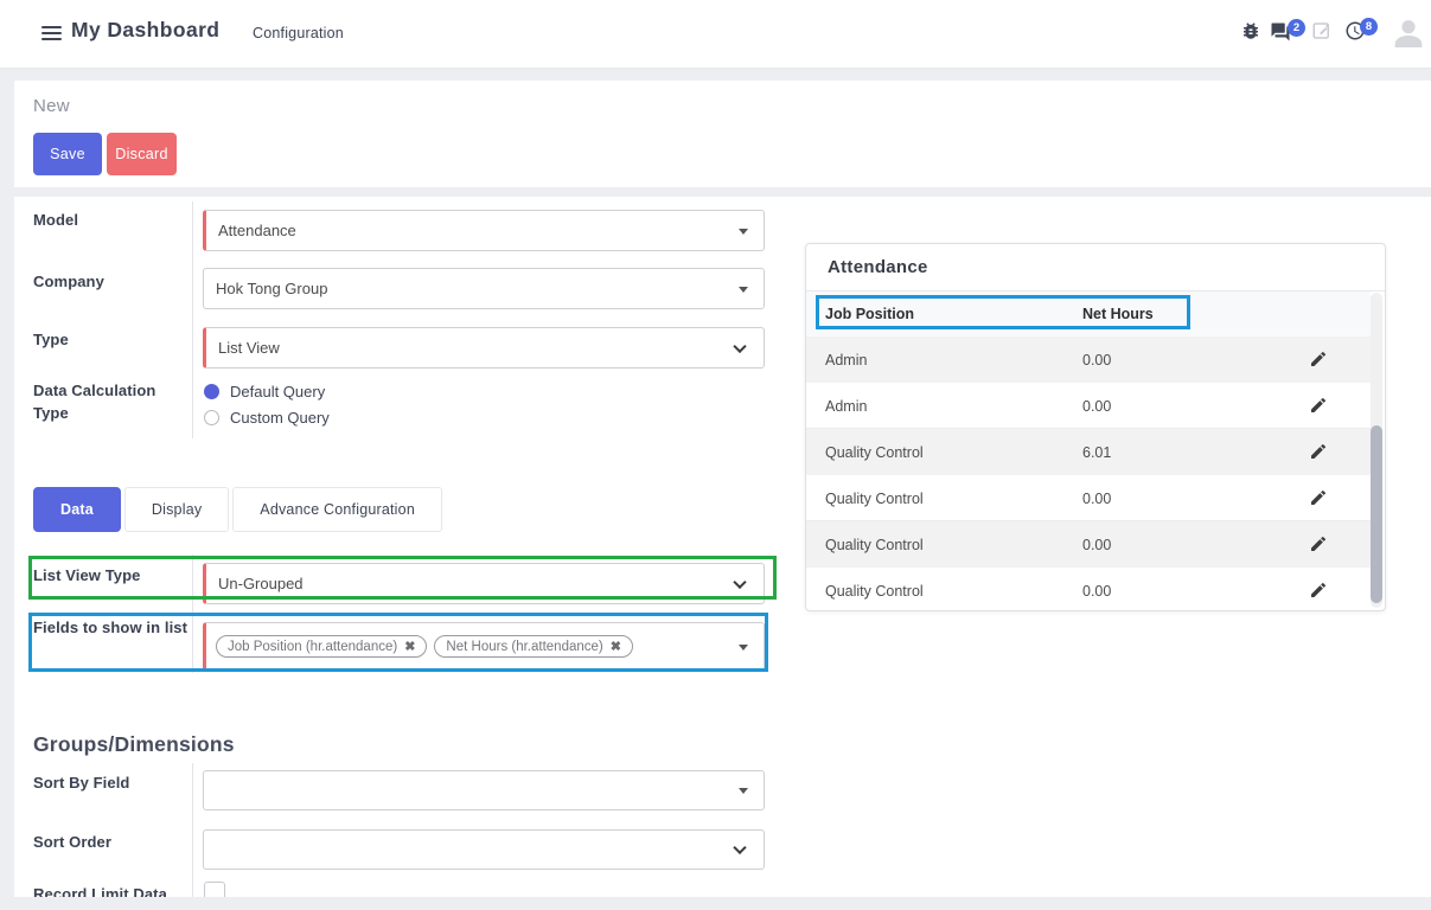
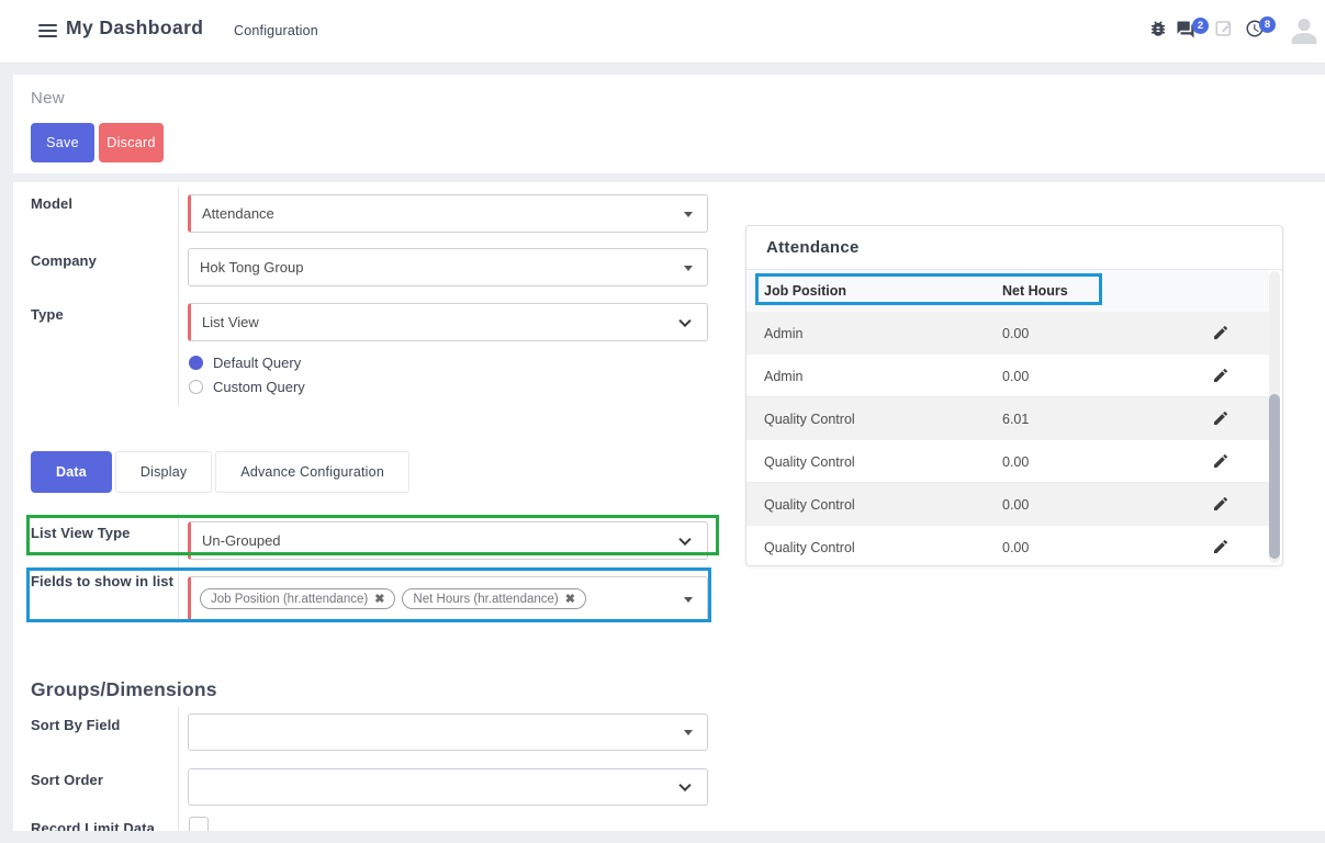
  My Dashboard
  Configuration
  2
  8
  New
  Save
  Discard
  Model
  Attendance
  Company
  Hok Tong Group
  Type
  List View
- Data Calculation Type
  Default Query
  Custom Query
  Data
  Display
  Advance Configuration
  List View Type
  Un-Grouped
  Fields to show in list
  Job Position (hr.attendance)
  ✖
  Net Hours (hr.attendance)
  ✖
  Groups/Dimensions
  Sort By Field
  Sort Order
  Record Limit Data
  Attendance
  Job Position
  Net Hours
  Admin
  0.00
  Admin
  0.00
  Quality Control
  6.01
  Quality Control
  0.00
  Quality Control
  0.00
  Quality Control
  0.00
